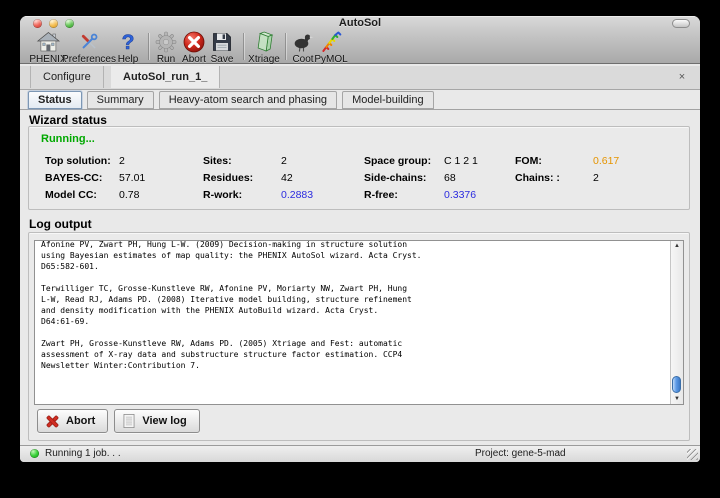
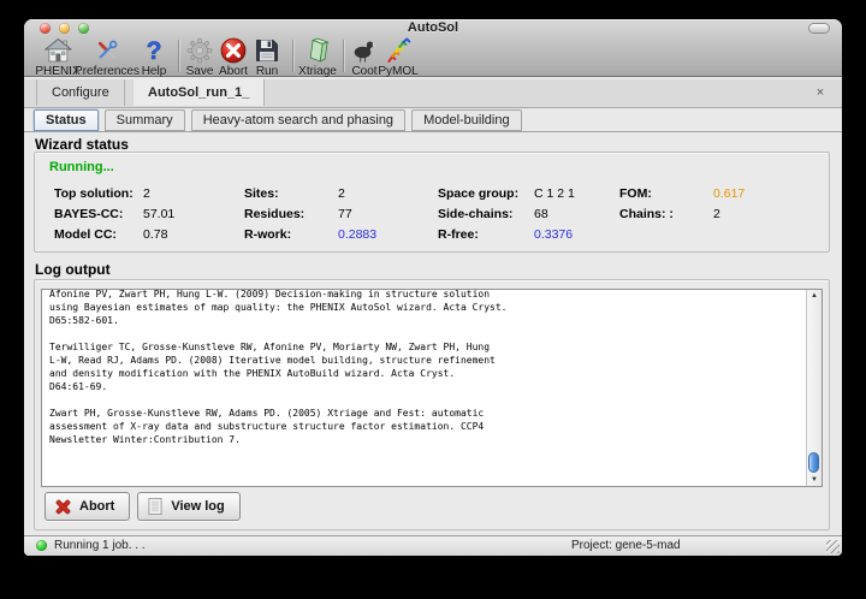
  AutoSol
  PHENIX
  Preferences
  ?
  Help
- Run
+ Save
  Abort
- Save
+ Run
  Xtriage
  Coot
  PyMOL
  Configure
  AutoSol_run_1_
  ×
  Status
  Summary
  Heavy-atom search and phasing
  Model-building
  Wizard status
  Running...
  Top solution:
  2
  Sites:
  2
  Space group:
  C 1 2 1
  FOM:
  0.617
  BAYES-CC:
  57.01
  Residues:
- 42
+ 77
  Side-chains:
  68
  Chains: :
  2
  Model CC:
  0.78
  R-work:
  0.2883
  R-free:
  0.3376
  Log output
  Afonine PV, Zwart PH, Hung L-W. (2009) Decision-making in structure solution
  using Bayesian estimates of map quality: the PHENIX AutoSol wizard. Acta Cryst.
  D65:582-601.
  Terwilliger TC, Grosse-Kunstleve RW, Afonine PV, Moriarty NW, Zwart PH, Hung
  L-W, Read RJ, Adams PD. (2008) Iterative model building, structure refinement
  and density modification with the PHENIX AutoBuild wizard. Acta Cryst.
  D64:61-69.
  Zwart PH, Grosse-Kunstleve RW, Adams PD. (2005) Xtriage and Fest: automatic
  assessment of X-ray data and substructure structure factor estimation. CCP4
  Newsletter Winter:Contribution 7.
  Abort
  View log
  Running 1 job. . .
  Project: gene-5-mad
